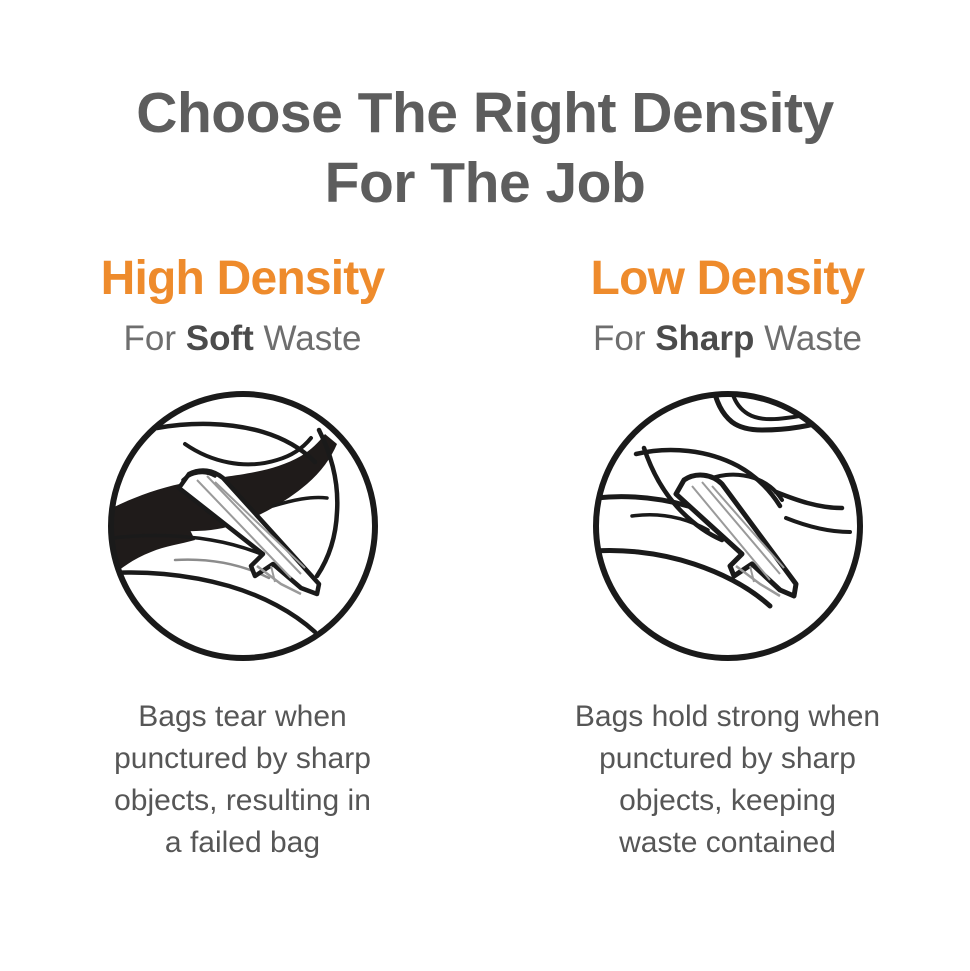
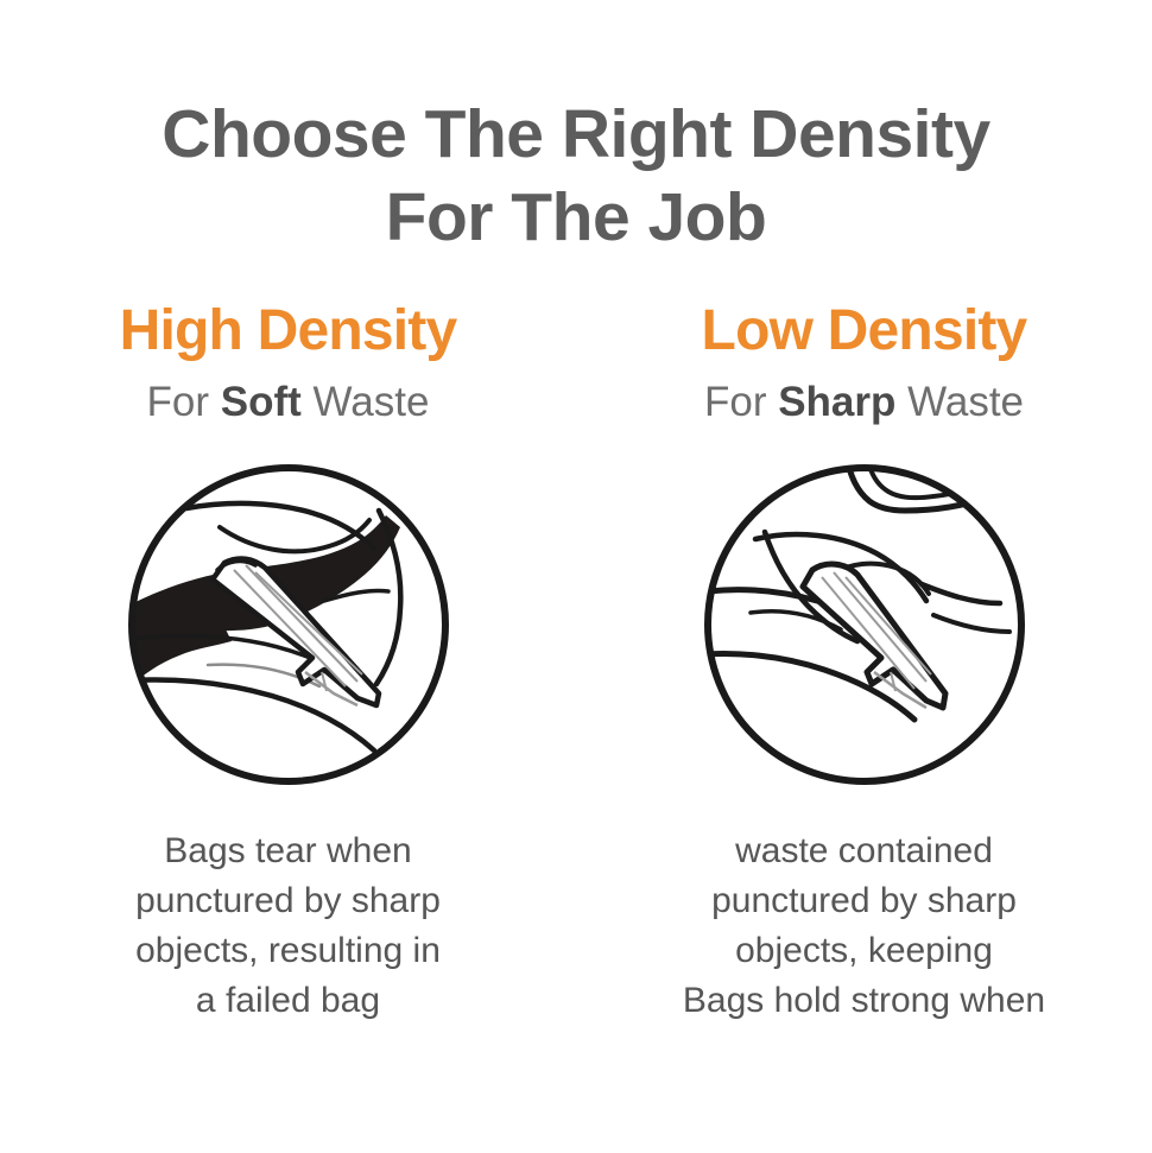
  Choose The Right Density
  For The Job
  High Density
  For Soft Waste
  Bags tear when
  punctured by sharp
  objects, resulting in
  a failed bag
  Low Density
  For Sharp Waste
- Bags hold strong when
+ waste contained
  punctured by sharp
  objects, keeping
- waste contained
+ Bags hold strong when
